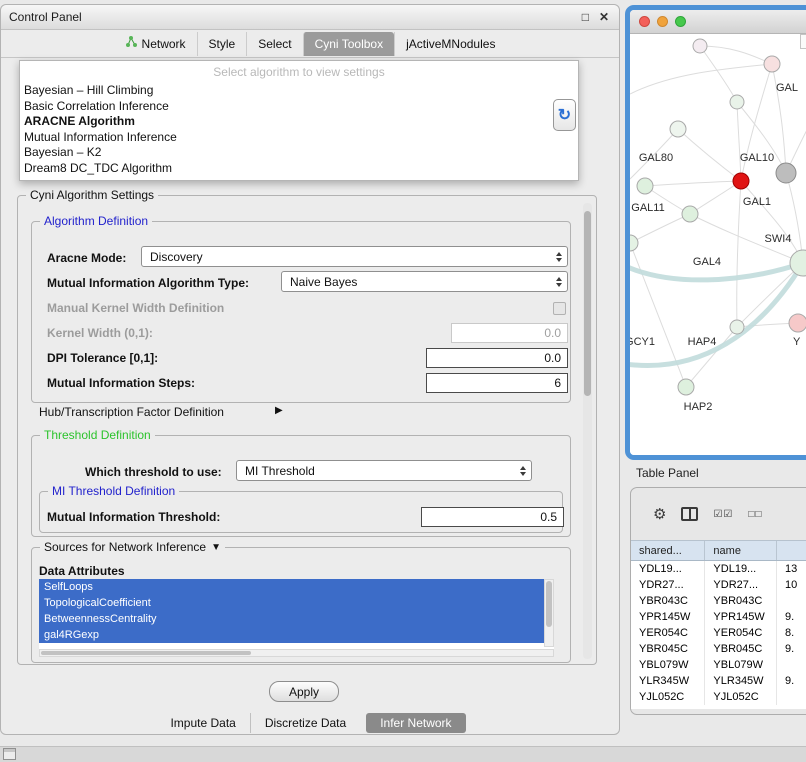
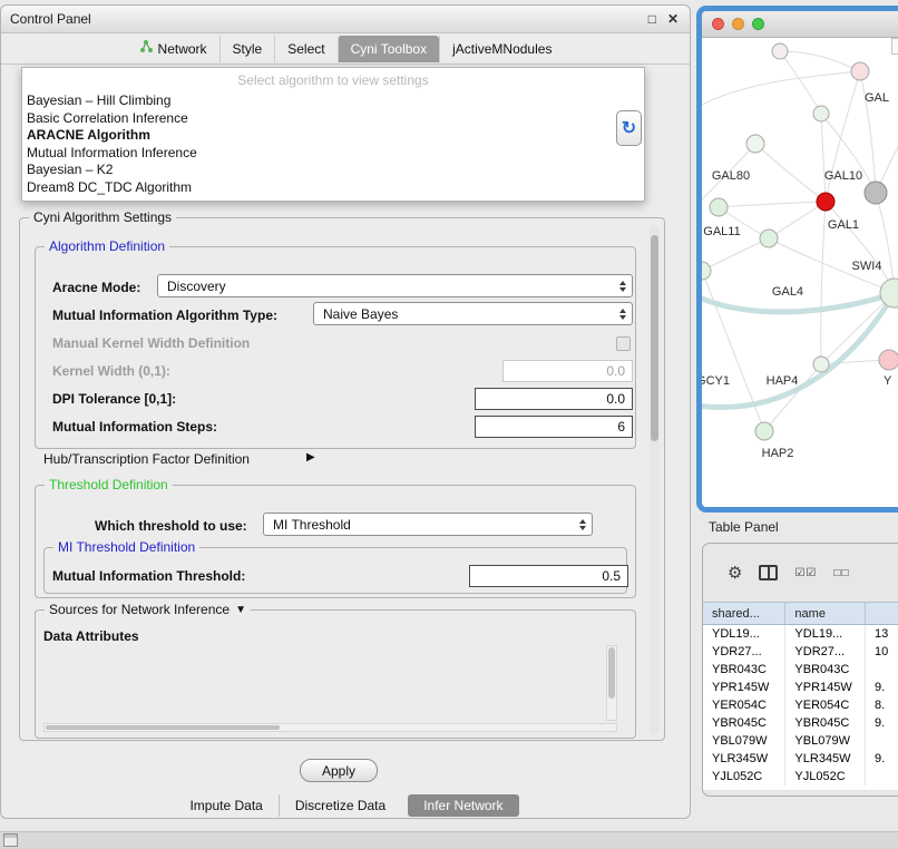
  Control Panel
  □
  ✕
  Network
  Style
  Select
  Cyni Toolbox
  jActiveMNodules
  Select algorithm to view settings
  Bayesian – Hill Climbing
  Basic Correlation Inference
  ARACNE Algorithm
  Mutual Information Inference
  Bayesian – K2
  Dream8 DC_TDC Algorithm
  ↻
  Cyni Algorithm Settings
  Algorithm Definition
  Aracne Mode:
  Discovery
  Mutual Information Algorithm Type:
  Naive Bayes
  Manual Kernel Width Definition
  Kernel Width (0,1):
  0.0
  DPI Tolerance [0,1]:
  0.0
  Mutual Information Steps:
  6
  Hub/Transcription Factor Definition
  ▶
  Threshold Definition
  Which threshold to use:
  MI Threshold
  MI Threshold Definition
  Mutual Information Threshold:
  0.5
  Sources for Network Inference
  ▼
  Data Attributes
- SelfLoops
- TopologicalCoefficient
- BetweennessCentrality
- gal4RGexp
  Apply
  Impute Data
  Discretize Data
  Infer Network
  GAL80
  GAL10
  GAL11
  GAL1
  SWI4
  GAL4
  GCY1
  HAP4
  HAP2
  GAL
  Y
  Table Panel
  ⚙
  ☑☑
  □□
  shared...
  name
  YDL19...
  YDL19...
  13
  YDR27...
  YDR27...
  10
  YBR043C
  YBR043C
  YPR145W
  YPR145W
  9.
  YER054C
  YER054C
  8.
  YBR045C
  YBR045C
  9.
  YBL079W
  YBL079W
  YLR345W
  YLR345W
  9.
  YJL052C
  YJL052C
